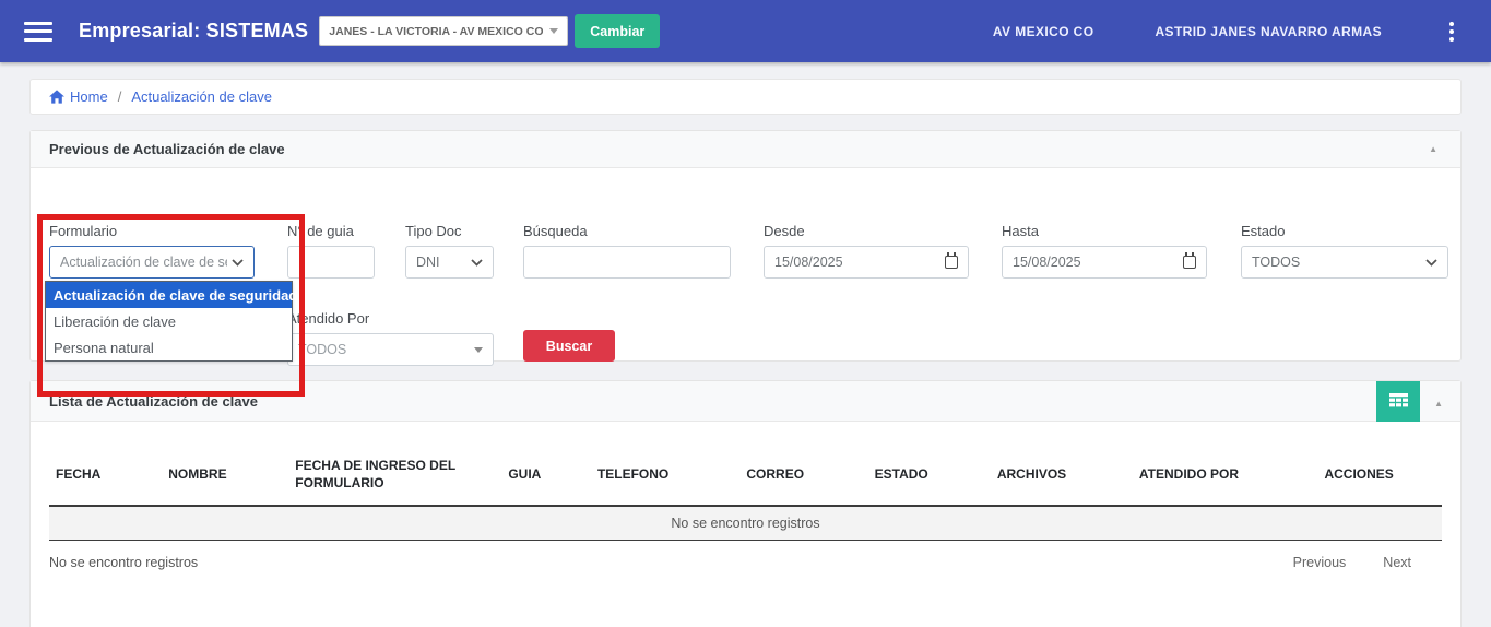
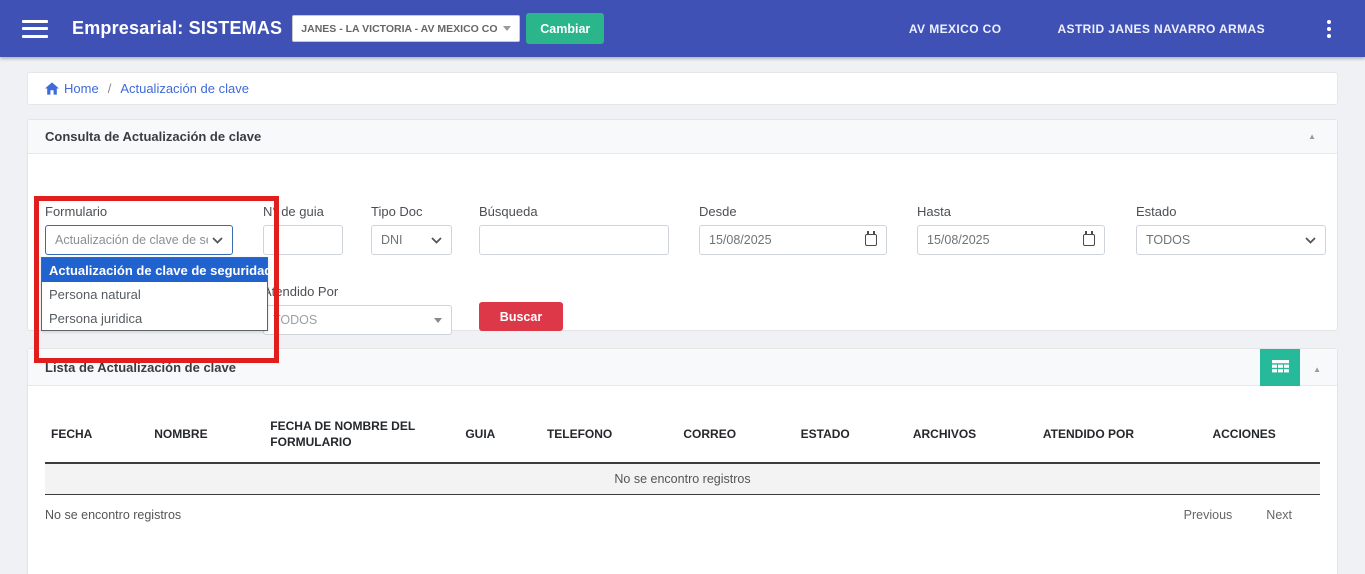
  Empresarial: SISTEMAS
  JANES - LA VICTORIA - AV MEXICO CO
  Cambiar
  AV MEXICO CO
  ASTRID JANES NAVARRO ARMAS
  Home
  /
  Actualización de clave
- Previous de Actualización de clave
+ Consulta de Actualización de clave
  ▲
  Formulario
  Actualización de clave de s
  N° de guia
  Tipo Doc
  DNI
  Búsqueda
  Desde
  15/08/2025
  Hasta
  15/08/2025
  Estado
  TODOS
  tendido Por
  TODOS
  Buscar
  Actualización de clave de segurida
- Liberación de clave
  Persona natural
+ Persona juridica
  Lista de Actualización de clave
  ▲
- FECHA	NOMBRE	FECHA DE INGRESO DEL FORMULARIO	GUIA	TELEFONO	CORREO	ESTADO	ARCHIVOS	ATENDIDO POR	ACCIONES
+ FECHA	NOMBRE	FECHA DE NOMBRE DEL FORMULARIO	GUIA	TELEFONO	CORREO	ESTADO	ARCHIVOS	ATENDIDO POR	ACCIONES
  No se encontro registros
  No se encontro registros
  Previous
  Next
